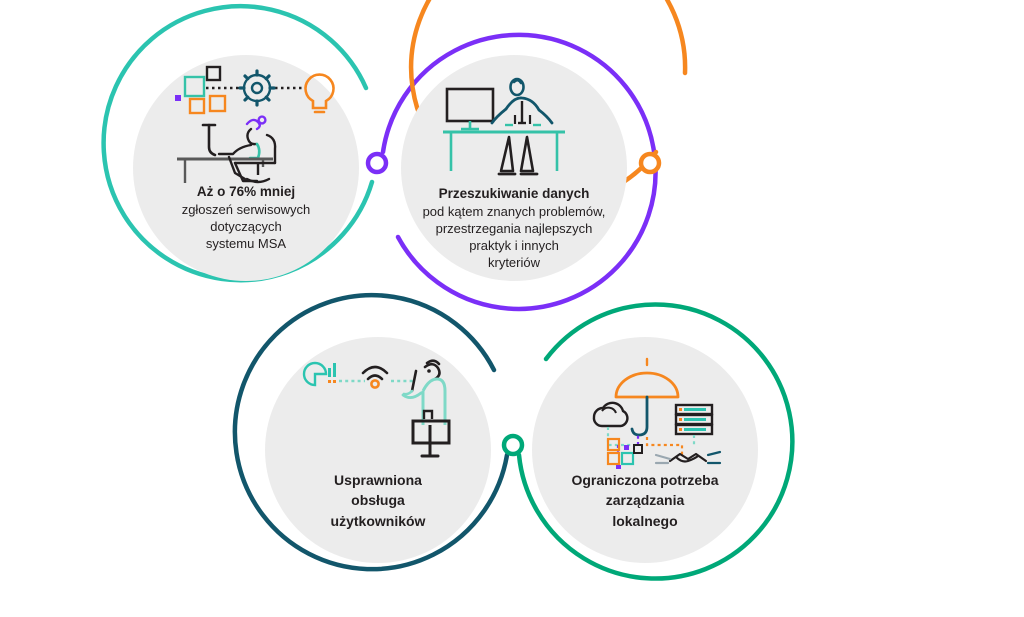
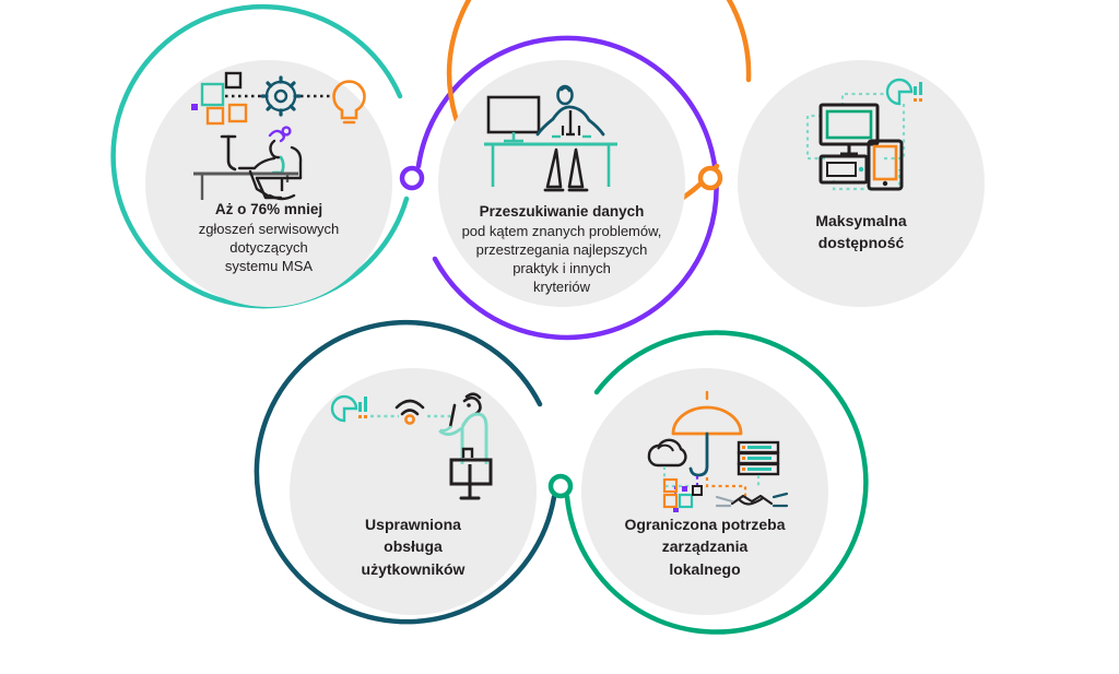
  Aż o 76% mniej
  zgłoszeń serwisowych
  dotyczących
  systemu MSA
  Przeszukiwanie danych
  pod kątem znanych problemów,
  przestrzegania najlepszych
  praktyk i innych
  kryteriów
+ Maksymalna
+ dostępność
  Usprawniona
  obsługa
  użytkowników
  Ograniczona potrzeba
  zarządzania
  lokalnego
